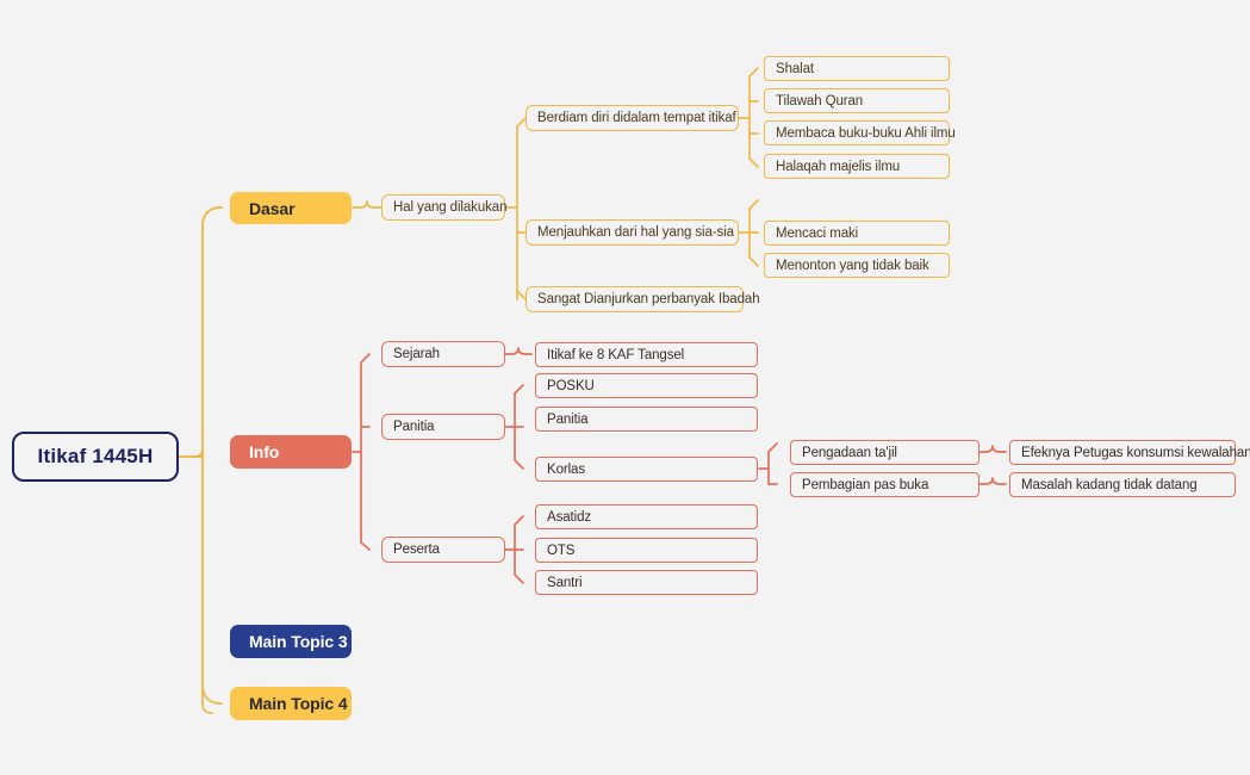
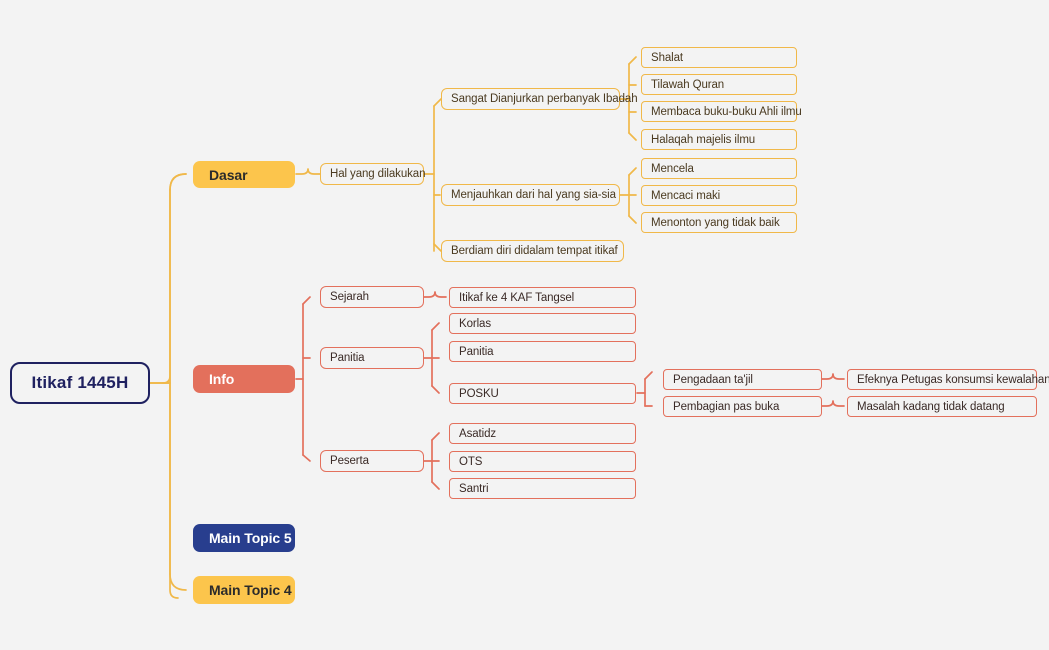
  Itikaf 1445H
  Dasar
  Info
- Main Topic 3
+ Main Topic 5
  Main Topic 4
  Hal yang dilakukan
- Berdiam diri didalam tempat itikaf
+ Sangat Dianjurkan perbanyak Ibadah
  Menjauhkan dari hal yang sia-sia
- Sangat Dianjurkan perbanyak Ibadah
+ Berdiam diri didalam tempat itikaf
  Shalat
  Tilawah Quran
  Membaca buku-buku Ahli ilmu
  Halaqah majelis ilmu
+ Mencela
  Mencaci maki
  Menonton yang tidak baik
  Sejarah
  Panitia
  Peserta
- Itikaf ke 8 KAF Tangsel
+ Itikaf ke 4 KAF Tangsel
- POSKU
+ Korlas
  Panitia
- Korlas
+ POSKU
  Pengadaan ta'jil
  Pembagian pas buka
  Efeknya Petugas konsumsi kewalahan
  Masalah kadang tidak datang
  Asatidz
  OTS
  Santri
